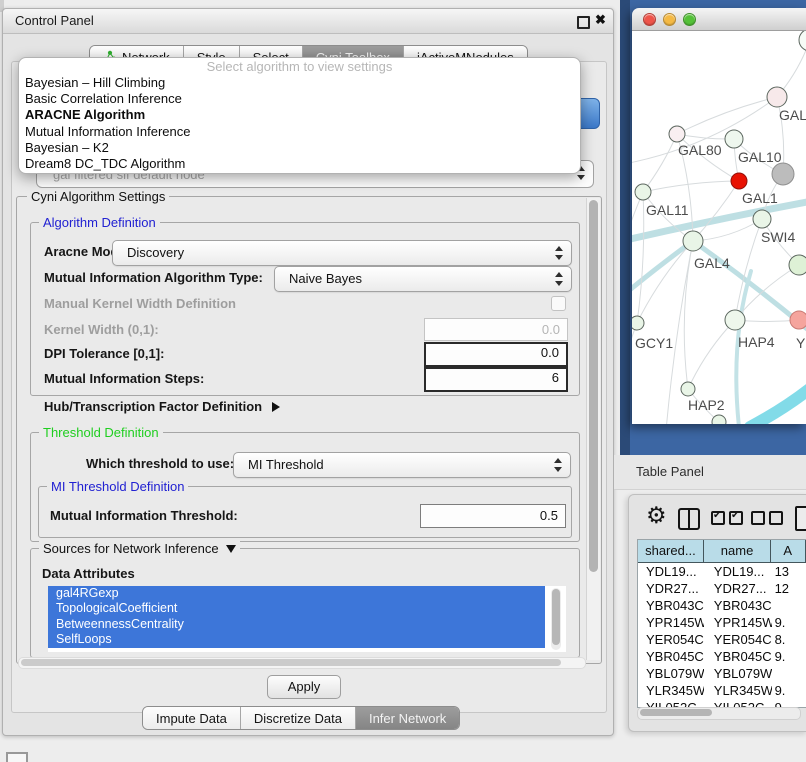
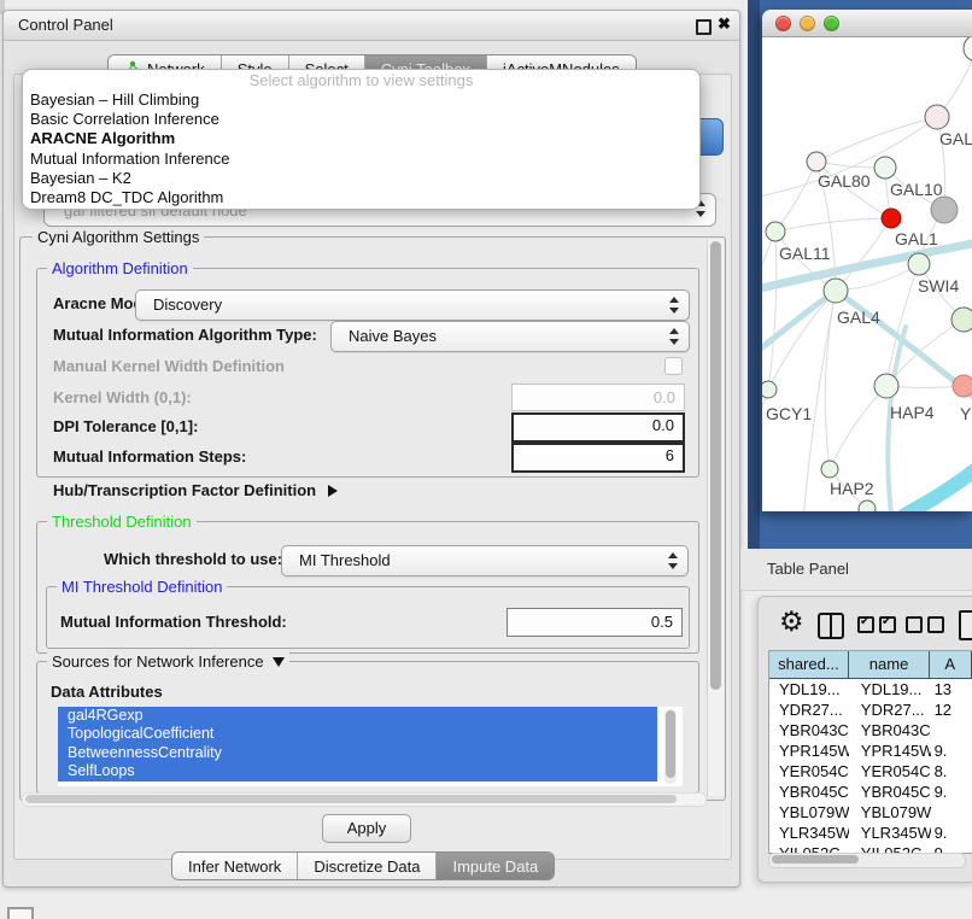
  Control Panel
  ✖
  gal filtered sif default node
  Select algorithm to view settings
  Bayesian – Hill Climbing
  Basic Correlation Inference
  ARACNE Algorithm
  Mutual Information Inference
  Bayesian – K2
  Dream8 DC_TDC Algorithm
  Cyni Algorithm Settings
  Algorithm Definition
  Aracne Mo
  Discovery
  Mutual Information Algorithm Type:
  Naive Bayes
  Manual Kernel Width Definition
  Kernel Width (0,1):
  0.0
  DPI Tolerance [0,1]:
  0.0
  Mutual Information Steps:
  6
  Hub/Transcription Factor Definition
  Threshold Definition
  Which threshold to use:
  MI Threshold
  MI Threshold Definition
  Mutual Information Threshold:
  0.5
  Sources for Network Inference
  Data Attributes
  gal4RGexp
  TopologicalCoefficient
  BetweennessCentrality
  SelfLoops
  Apply
- Impute Data
+ Infer Network
  Discretize Data
- Infer Network
+ Impute Data
  GAL
  GAL80
  GAL10
  GAL1
  GAL11
  SWI4
  GAL4
  GCY1
  HAP4
  Y
  HAP2
  Table Panel
  ⚙
  shared...
  name
  A
  YDL19...
  YDL19...
  13
  YDR27...
  YDR27...
  12
  YBR043C
  YBR043C
  YPR145W
  YPR145W
  9.
  YER054C
  YER054C
  8.
  YBR045C
  YBR045C
  9.
  YBL079W
  YBL079W
  YLR345W
  YLR345W
  9.
